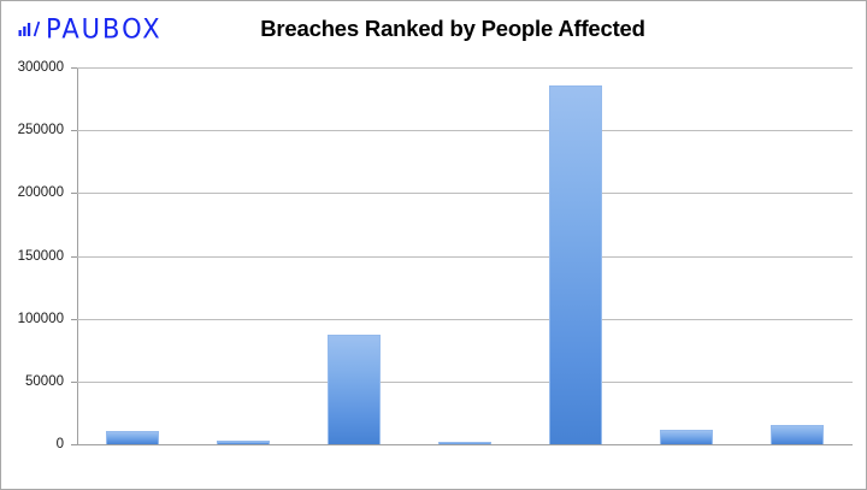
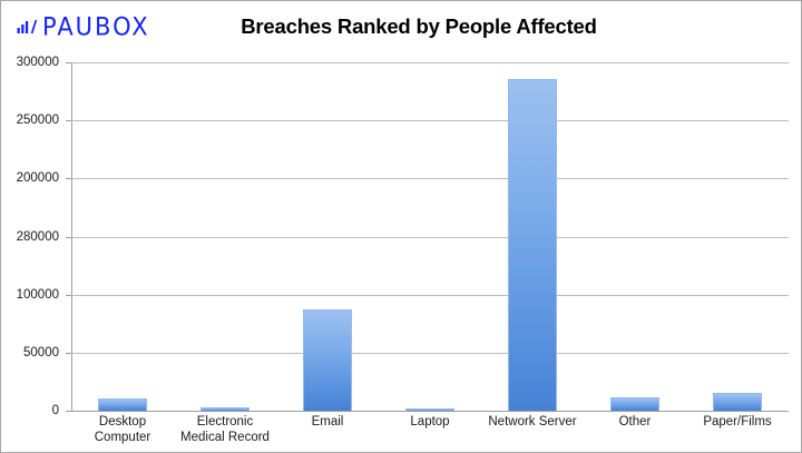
  PAUBOX
  Breaches Ranked by People Affected
  0
  50000
  100000
- 150000
+ 280000
  200000
  250000
  300000
+ Desktop Computer
+ Electronic Medical Record
+ Email
+ Laptop
+ Network Server
+ Other
+ Paper/Films
